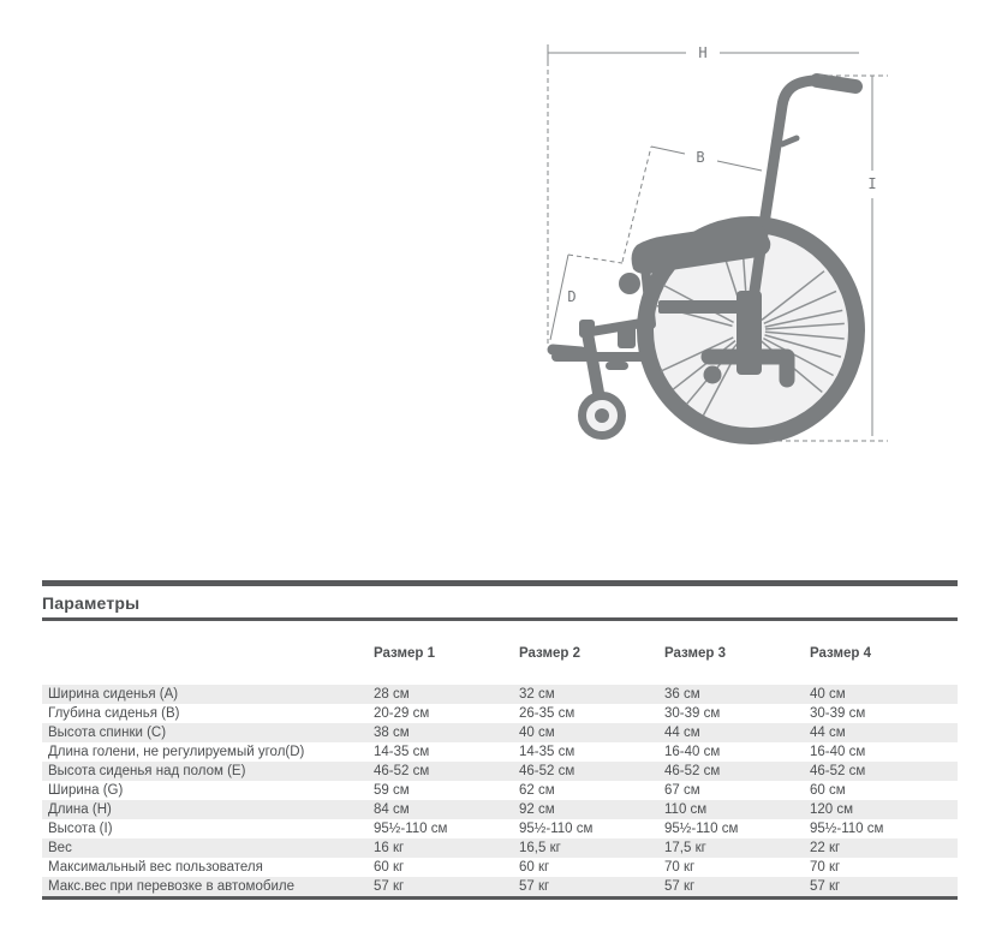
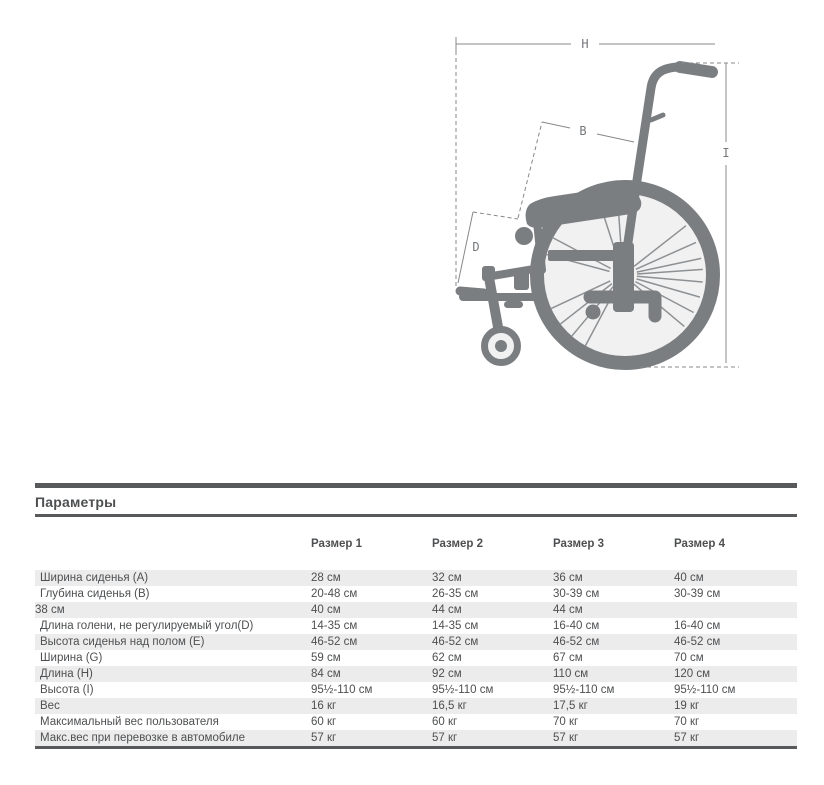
  H
  I
  B
  D
  Параметры
  Размер 1
  Размер 2
  Размер 3
  Размер 4
  Ширина сиденья (A)
  28 см
  32 см
  36 см
  40 см
  Глубина сиденья (B)
- 20-29 см
+ 20-48 см
  26-35 см
  30-39 см
  30-39 см
- Высота спинки (C)
  38 см
  40 см
  44 см
  44 см
  Длина голени, не регулируемый угол(D)
  14-35 см
  14-35 см
  16-40 см
  16-40 см
  Высота сиденья над полом (E)
  46-52 см
  46-52 см
  46-52 см
  46-52 см
  Ширина (G)
  59 см
  62 см
  67 см
- 60 см
+ 70 см
  Длина (H)
  84 см
  92 см
  110 см
  120 см
  Высота (I)
  95½-110 см
  95½-110 см
  95½-110 см
  95½-110 см
  Вес
  16 кг
  16,5 кг
  17,5 кг
- 22 кг
+ 19 кг
  Максимальный вес пользователя
  60 кг
  60 кг
  70 кг
  70 кг
  Макс.вес при перевозке в автомобиле
  57 кг
  57 кг
  57 кг
  57 кг
